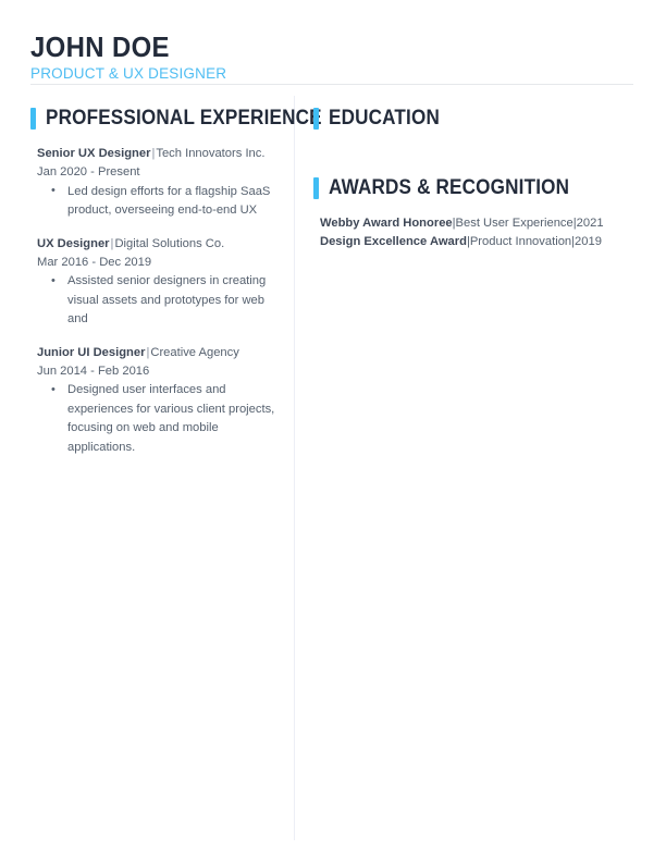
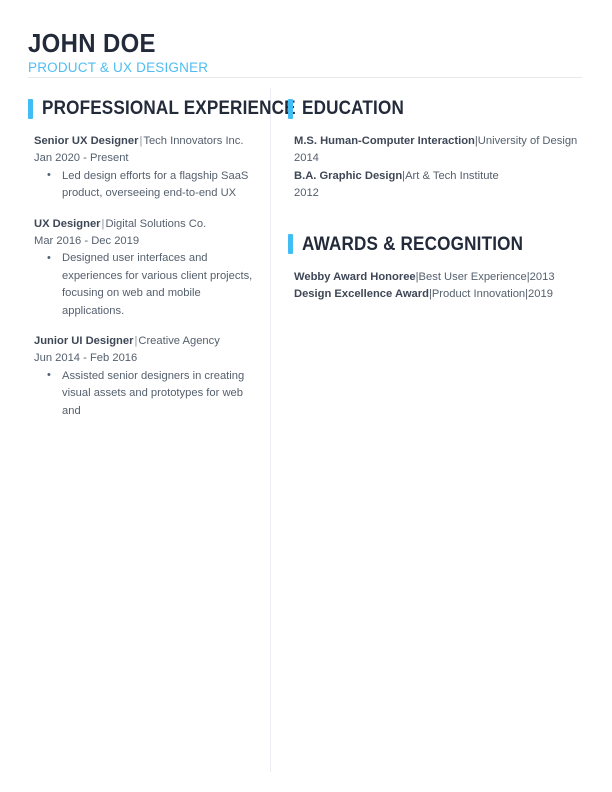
  JOHN DOE
  PRODUCT & UX DESIGNER
  PROFESSIONAL EXPERIENC
  Senior UX Designer|Tech Innovators Inc.
  Jan 2020 - Present
  Led design efforts for a flagship SaaS product, overseeing end-to-end UX
  UX Designer|Digital Solutions Co.
  Mar 2016 - Dec 2019
- Assisted senior designers in creating visual assets and prototypes for web and
+ Designed user interfaces and experiences for various client projects, focusing on web and mobile applications.
  Junior UI Designer|Creative Agency
  Jun 2014 - Feb 2016
- Designed user interfaces and experiences for various client projects, focusing on web and mobile applications.
+ Assisted senior designers in creating visual assets and prototypes for web and
  EDUCATION
+ M.S. Human-Computer Interaction|University of Design
+ 2014
+ B.A. Graphic Design|Art & Tech Institute
+ 2012
  AWARDS & RECOGNITION
- Webby Award Honoree|Best User Experience|2021
+ Webby Award Honoree|Best User Experience|2013
  Design Excellence Award|Product Innovation|2019
